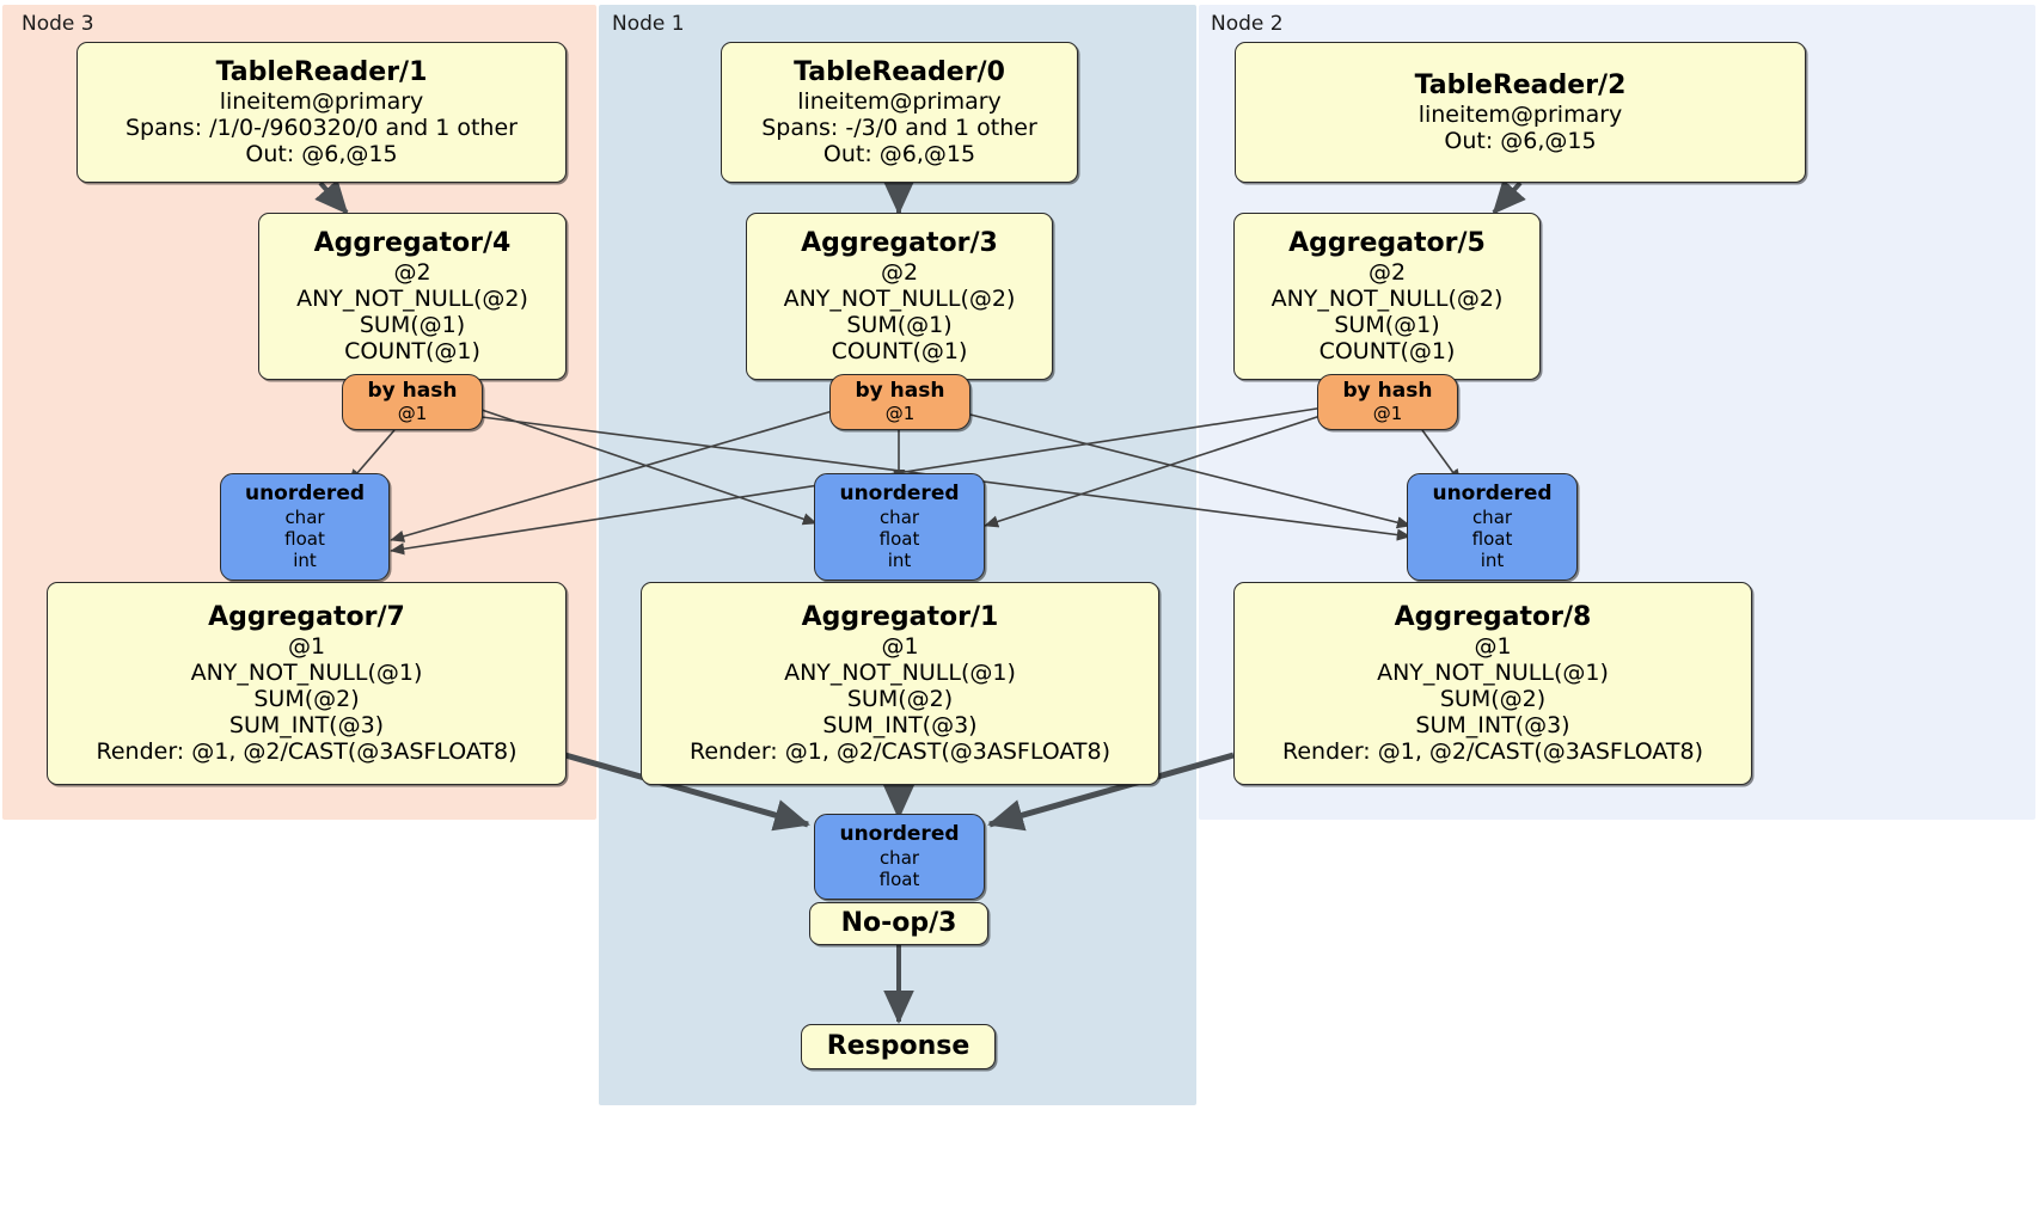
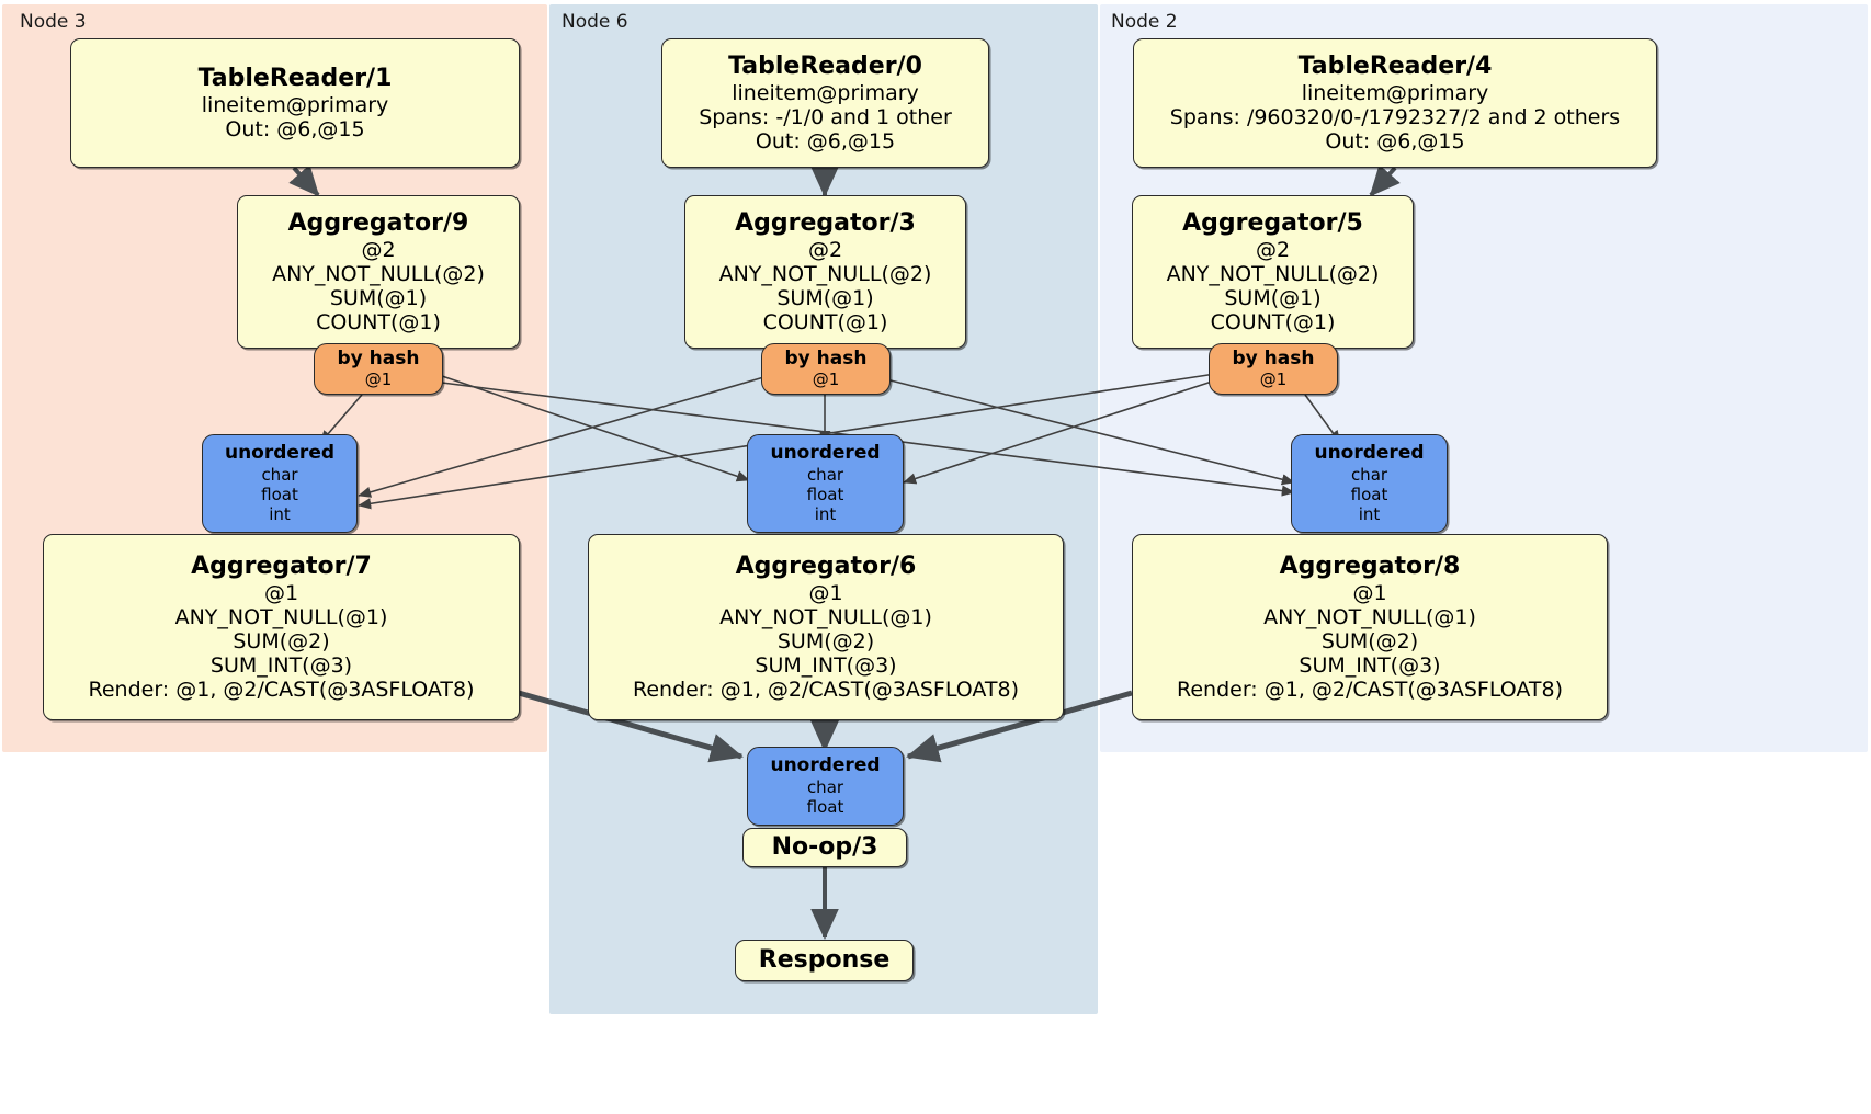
  Node 3
- Node 1
+ Node 6
  Node 2
  TableReader/1
  lineitem@primary
- Spans: /1/0-/960320/0 and 1 other
  Out: @6,@15
- Aggregator/4
+ Aggregator/9
  @2
  ANY_NOT_NULL(@2)
  SUM(@1)
  COUNT(@1)
  by hash
  @1
  unordered
  char
  float
  int
  Aggregator/7
  @1
  ANY_NOT_NULL(@1)
  SUM(@2)
  SUM_INT(@3)
  Render: @1, @2/CAST(@3ASFLOAT8)
  TableReader/0
  lineitem@primary
- Spans: -/3/0 and 1 other
+ Spans: -/1/0 and 1 other
  Out: @6,@15
  Aggregator/3
  @2
  ANY_NOT_NULL(@2)
  SUM(@1)
  COUNT(@1)
  by hash
  @1
  unordered
  char
  float
  int
- Aggregator/1
+ Aggregator/6
  @1
  ANY_NOT_NULL(@1)
  SUM(@2)
  SUM_INT(@3)
  Render: @1, @2/CAST(@3ASFLOAT8)
  unordered
  char
  float
  No-op/3
  Response
- TableReader/2
+ TableReader/4
  lineitem@primary
+ Spans: /960320/0-/1792327/2 and 2 others
  Out: @6,@15
  Aggregator/5
  @2
  ANY_NOT_NULL(@2)
  SUM(@1)
  COUNT(@1)
  by hash
  @1
  unordered
  char
  float
  int
  Aggregator/8
  @1
  ANY_NOT_NULL(@1)
  SUM(@2)
  SUM_INT(@3)
  Render: @1, @2/CAST(@3ASFLOAT8)
